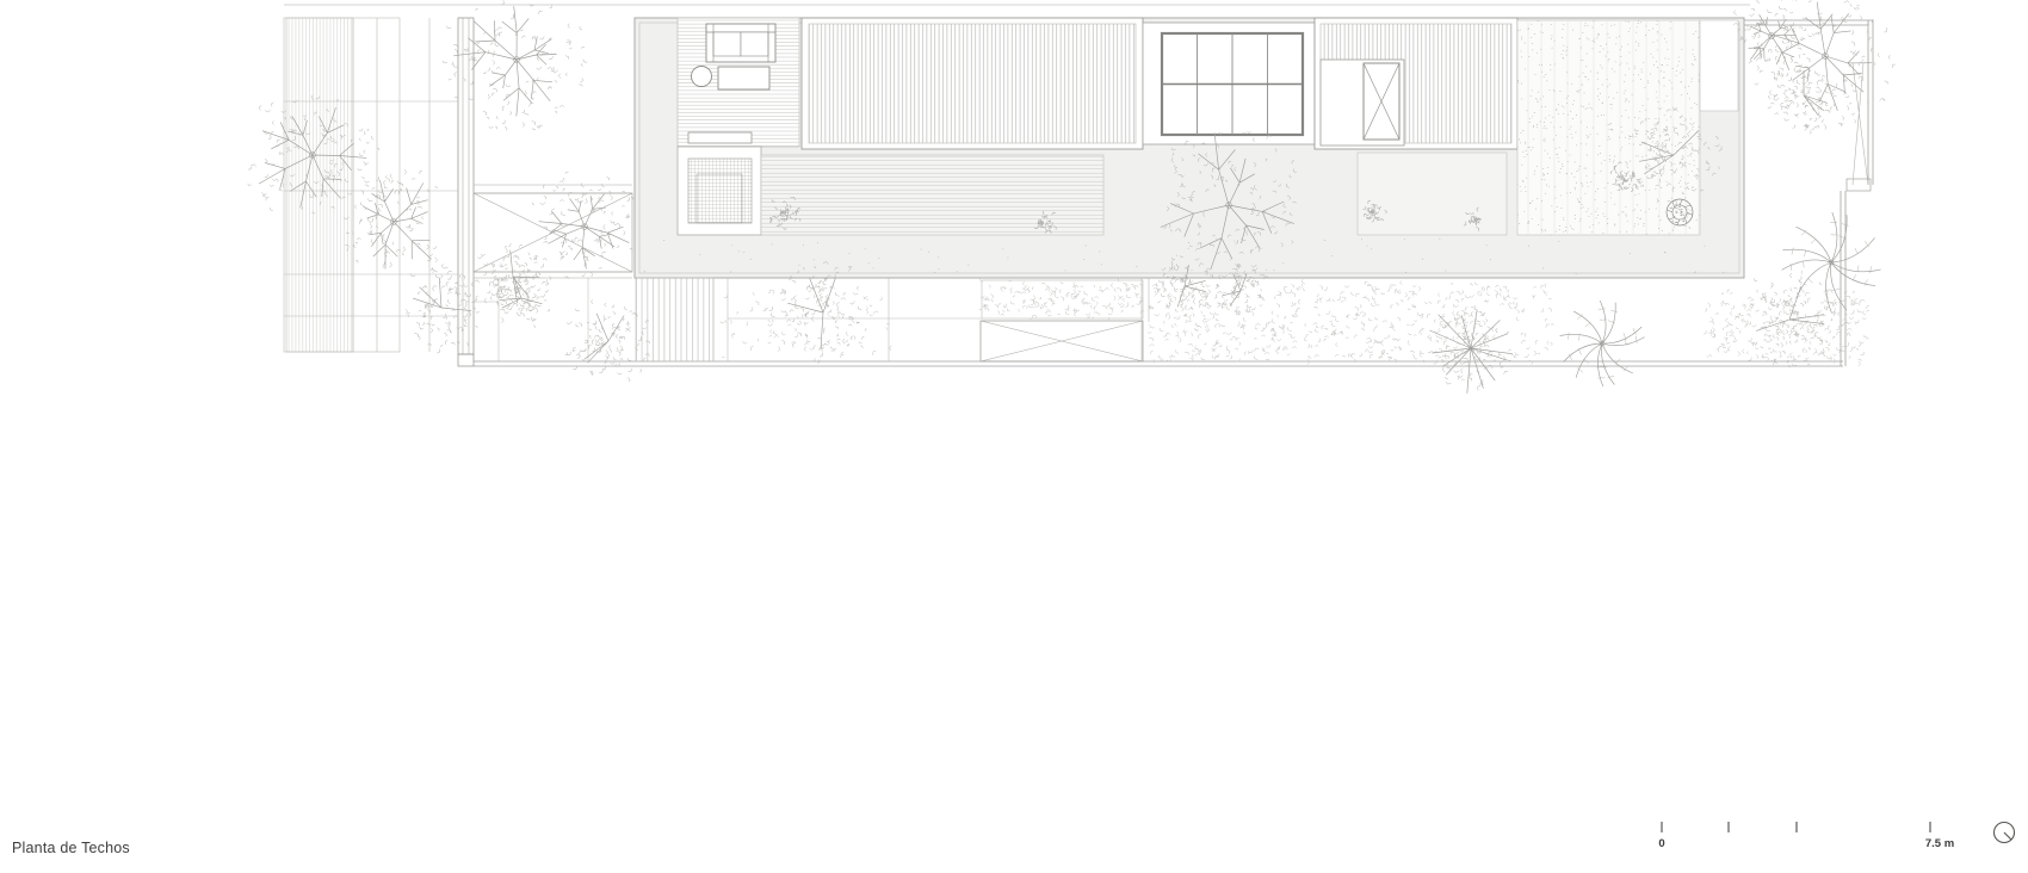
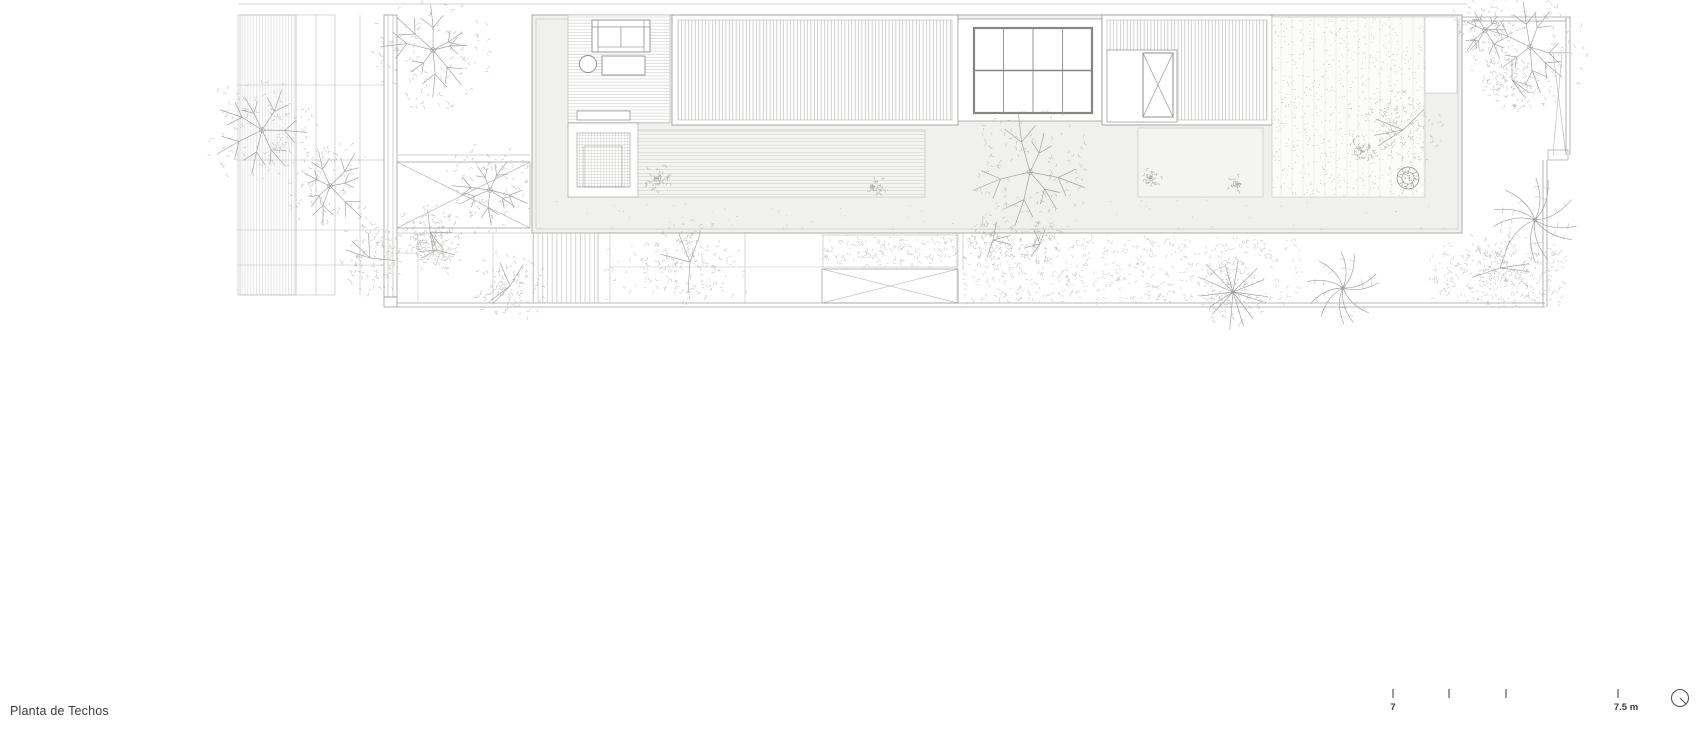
  Planta de Techos
- 0
+ 7
  7.5 m
